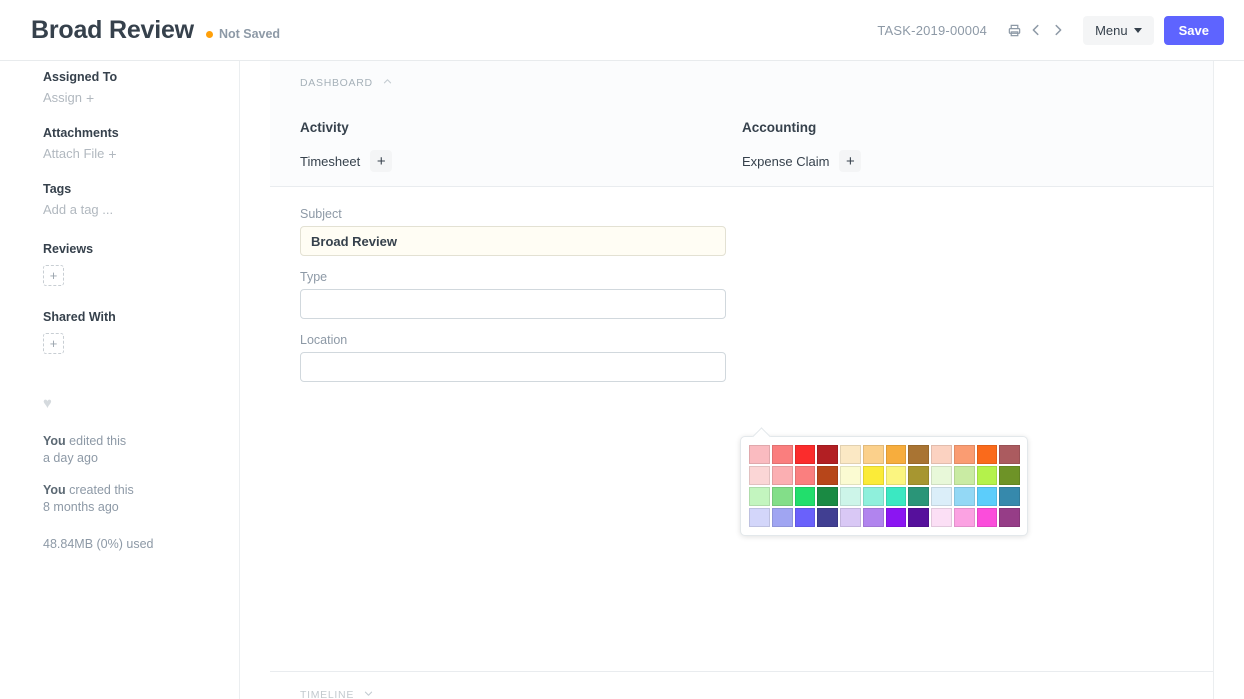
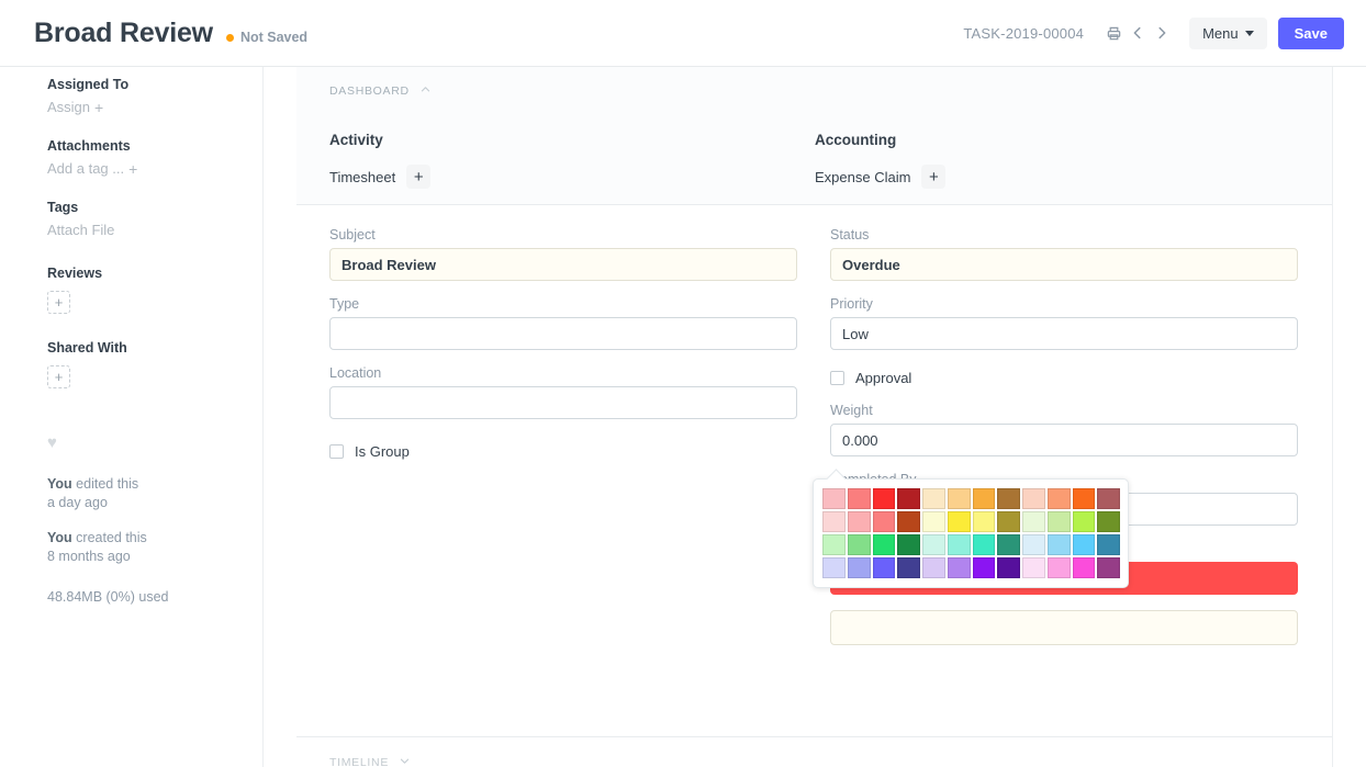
  Broad Review
  Not Saved
  TASK-2019-00004
  Menu
  Save
  Assigned To
  Assign
  +
  Attachments
- Attach File
+ Add a tag ...
  +
  Tags
- Add a tag ...
+ Attach File
  Reviews
  +
  Shared With
  +
  ♥
  You edited this
  a day ago
  You created this
  8 months ago
  48.84MB (0%) used
  DASHBOARD
  Activity
  Timesheet
  +
  Accounting
  Expense Claim
  +
  Subject
  Broad Review
  Type
  Location
+ Is Group
+ Status
+ Overdue
+ Priority
+ Low
+ Approval
+ Weight
+ 0.000
  TIMELINE
